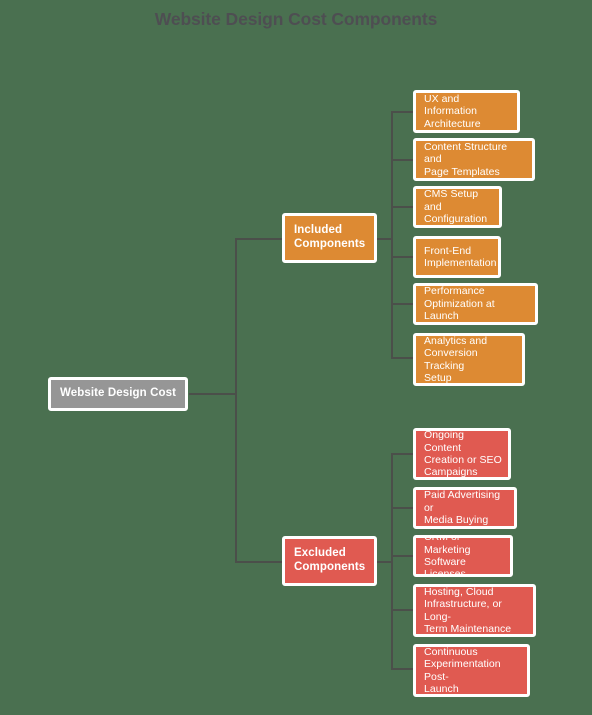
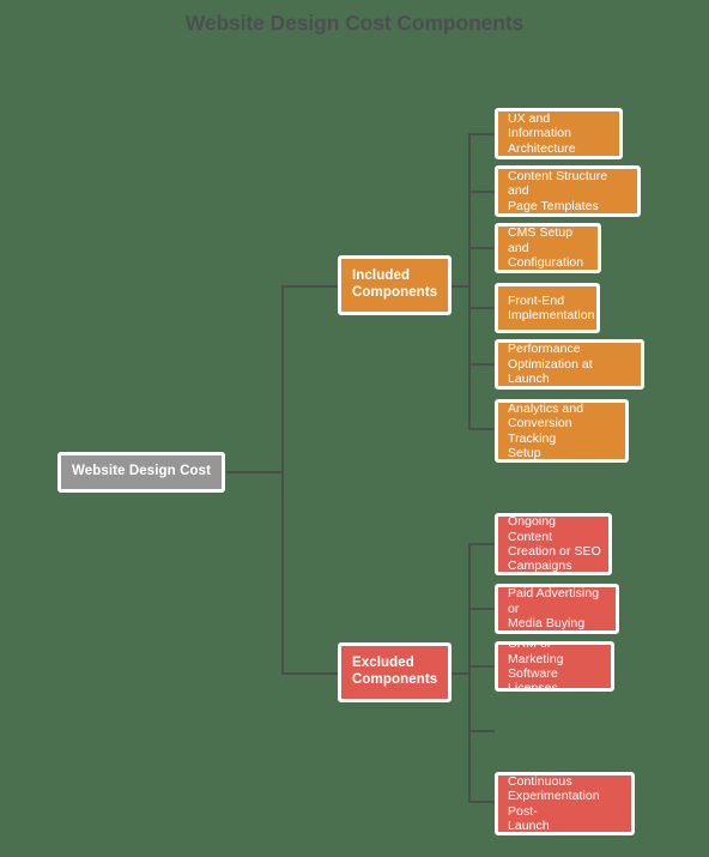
  Website Design Cost Components
  Website Design Cost
  Included
  Components
  Excluded
  Components
  UX and Information
  Architecture
  Content Structure and
  Page Templates
  CMS Setup and
  Configuration
  Front-End
  Implementation
  Performance
  Optimization at Launch
  Analytics and
  Conversion Tracking
  Setup
  Ongoing Content
  Creation or SEO
  Campaigns
  Paid Advertising or
  Media Buying
  CRM or Marketing
- Hosting, Cloud
- Infrastructure, or Long-
- Term Maintenance
  Continuous
  Experimentation Post-
  Launch
